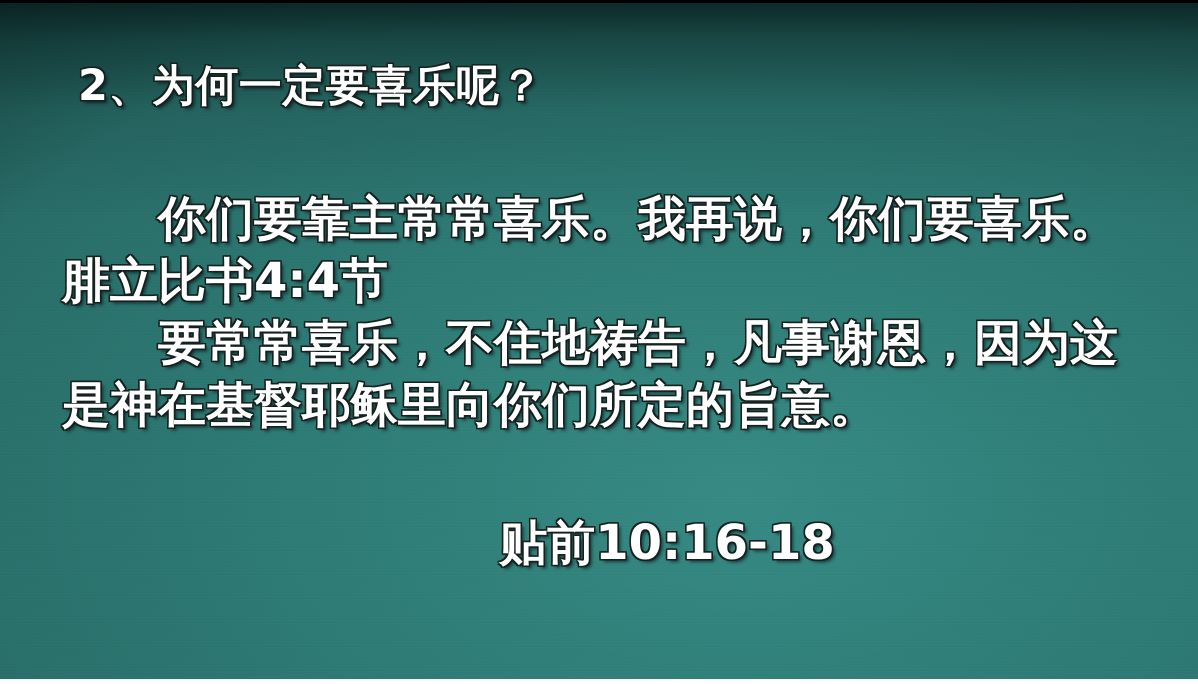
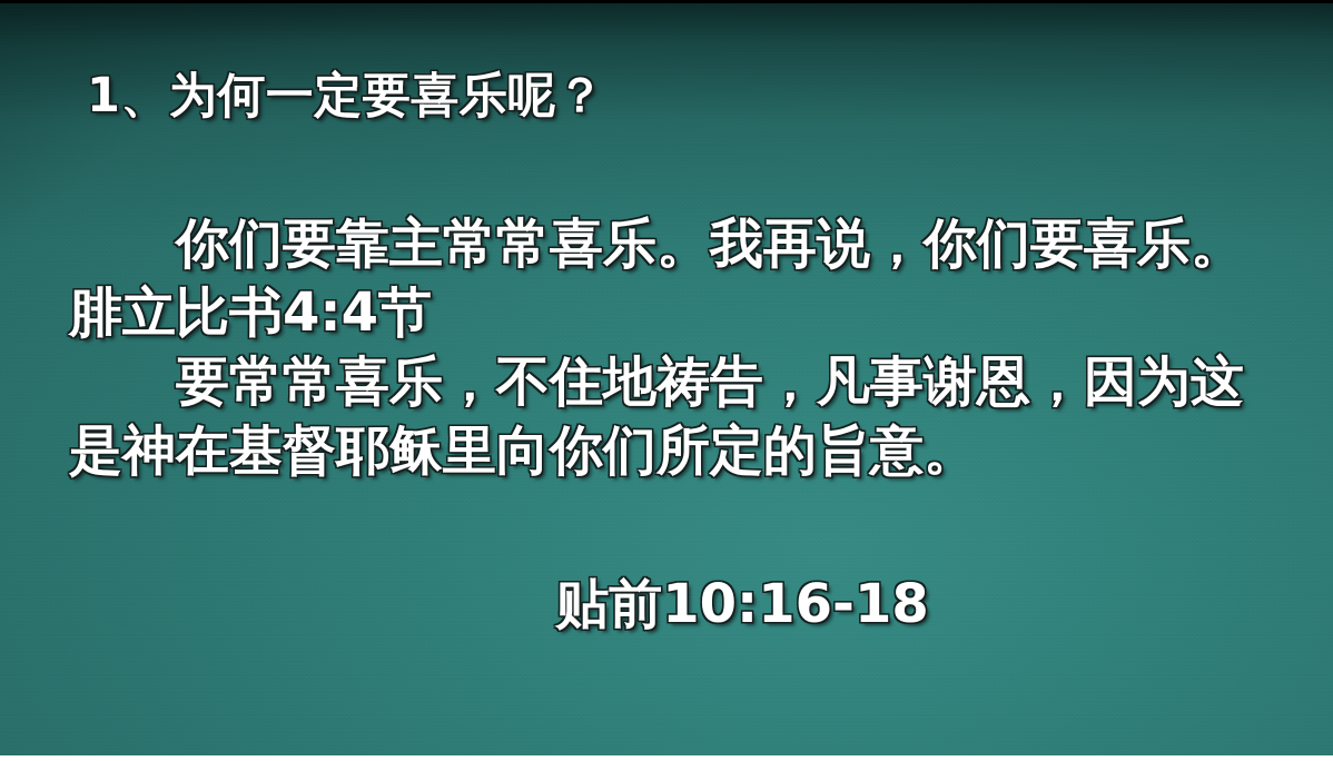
- 2、为何一定要喜乐呢？
+ 1、为何一定要喜乐呢？
  你们要靠主常常喜乐。我再说，你们要喜乐。 腓立比书4:4节
  要常常喜乐，不住地祷告，凡事谢恩，因为这是神在基督耶稣里向你们所定的旨意。
  贴前10:16-18
